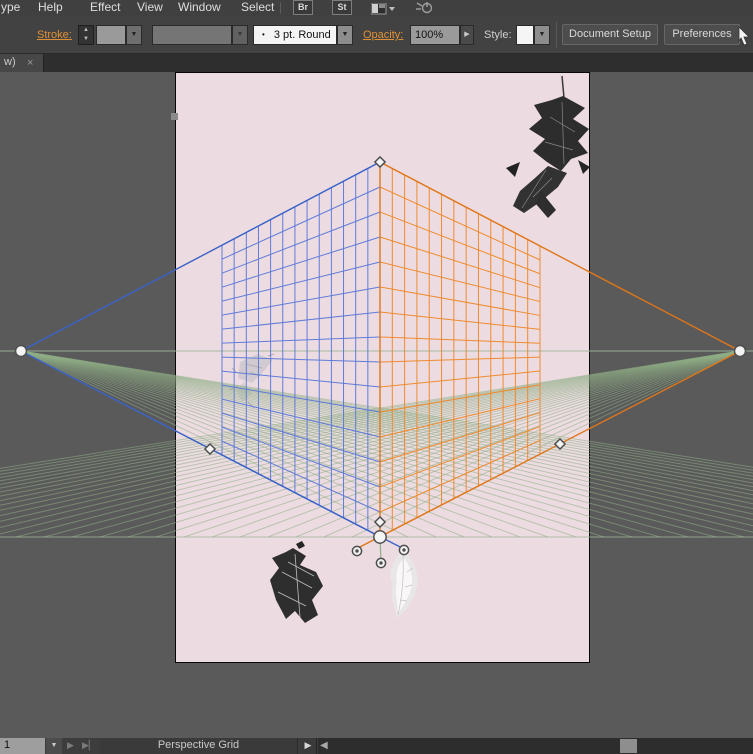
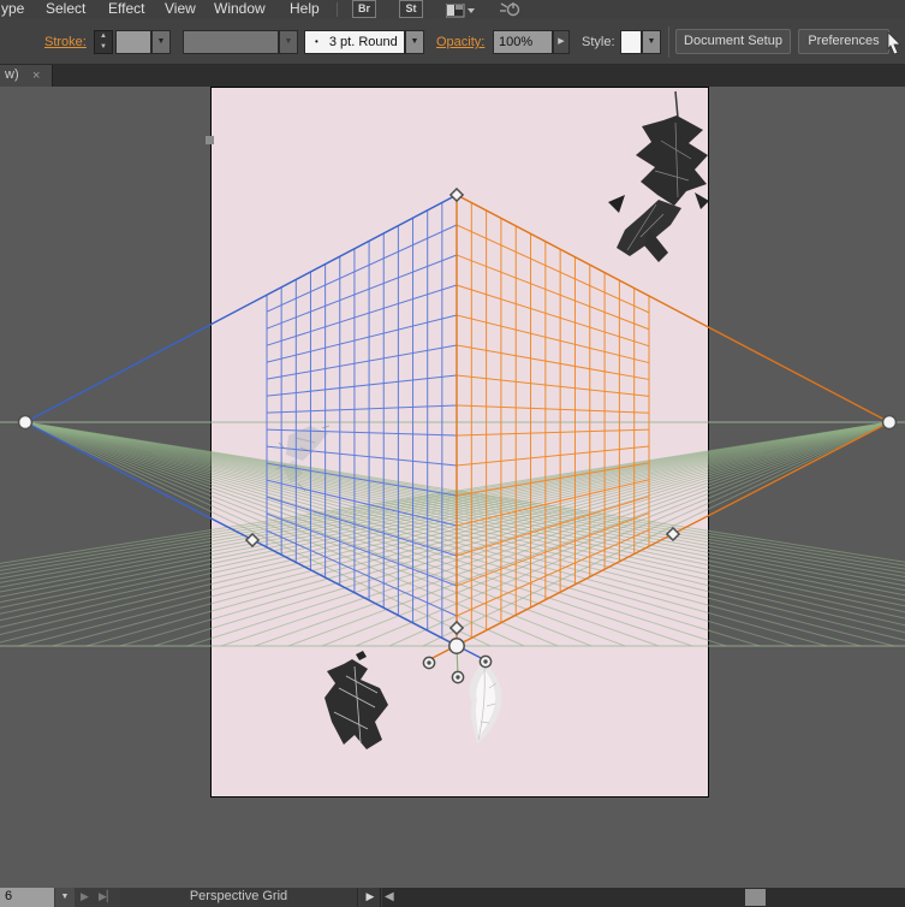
  ype
- Help
+ Select
  Effect
  View
  Window
- Select
+ Help
  Br
  St
  Stroke:
  • 3 pt. Round
  Opacity:
  100%
  Style:
  Document Setup
  Preferences
  w)
  ×
- 1
+ 6
  ▶
  ▶▏
  Perspective Grid
  ▶
  ◀
